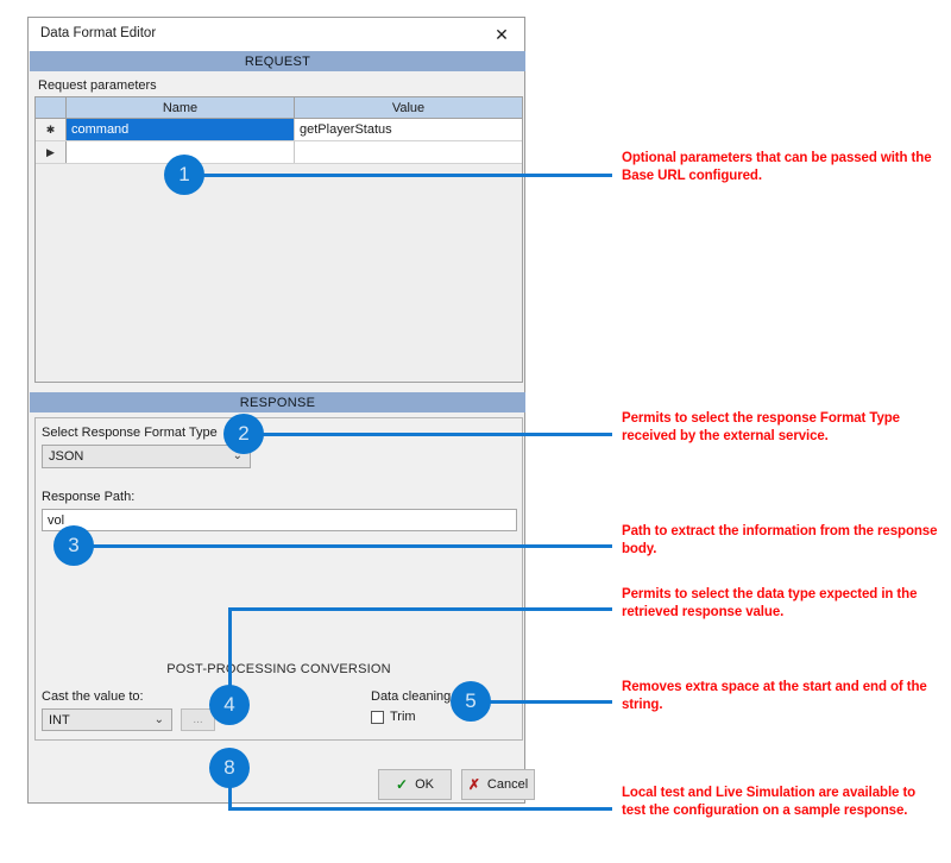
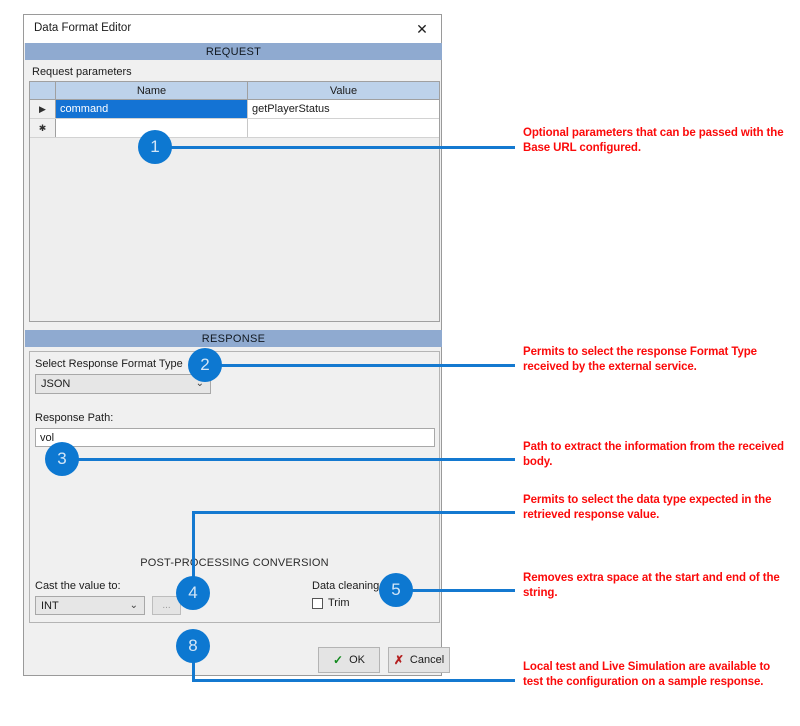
  Data Format Editor
  ✕
  REQUEST
  Request parameters
  Name
  Value
- ✱
+ ▶
  command
  getPlayerStatus
- ▶
+ ✱
  RESPONSE
  Select Response Format Type
  JSON
  ⌄
  Response Path:
  vol
  POST-PRCESSING CONVERSION
  Cast the value to:
  INT
  ⌄
  ...
  Data cleaning
  Trim
  ✓
  OK
  ✗
  Cancel
  1
  2
  3
  4
  5
  8
  Optional parameters that can be passed with the Base URL configured.
  Permits to select the response Format Type received by the external service.
- Path to extract the information from the response body.
+ Path to extract the information from the received body.
  Permits to select the data type expected in the retrieved response value.
  Removes extra space at the start and end of the string.
  Local test and Live Simulation are available to test the configuration on a sample response.
